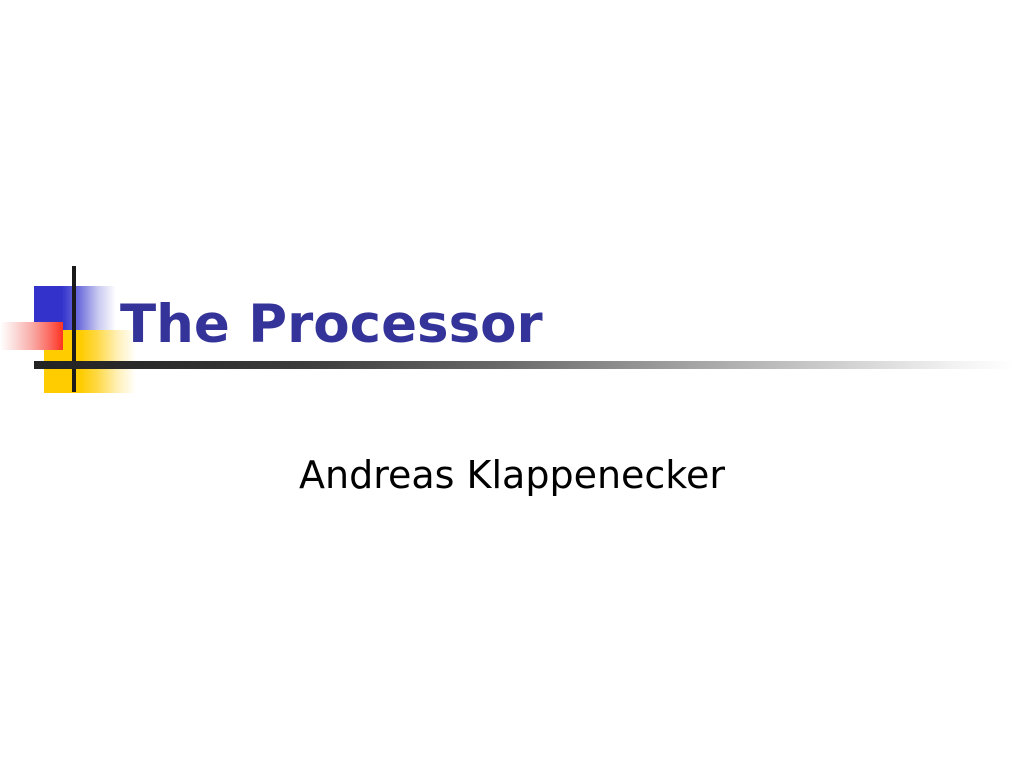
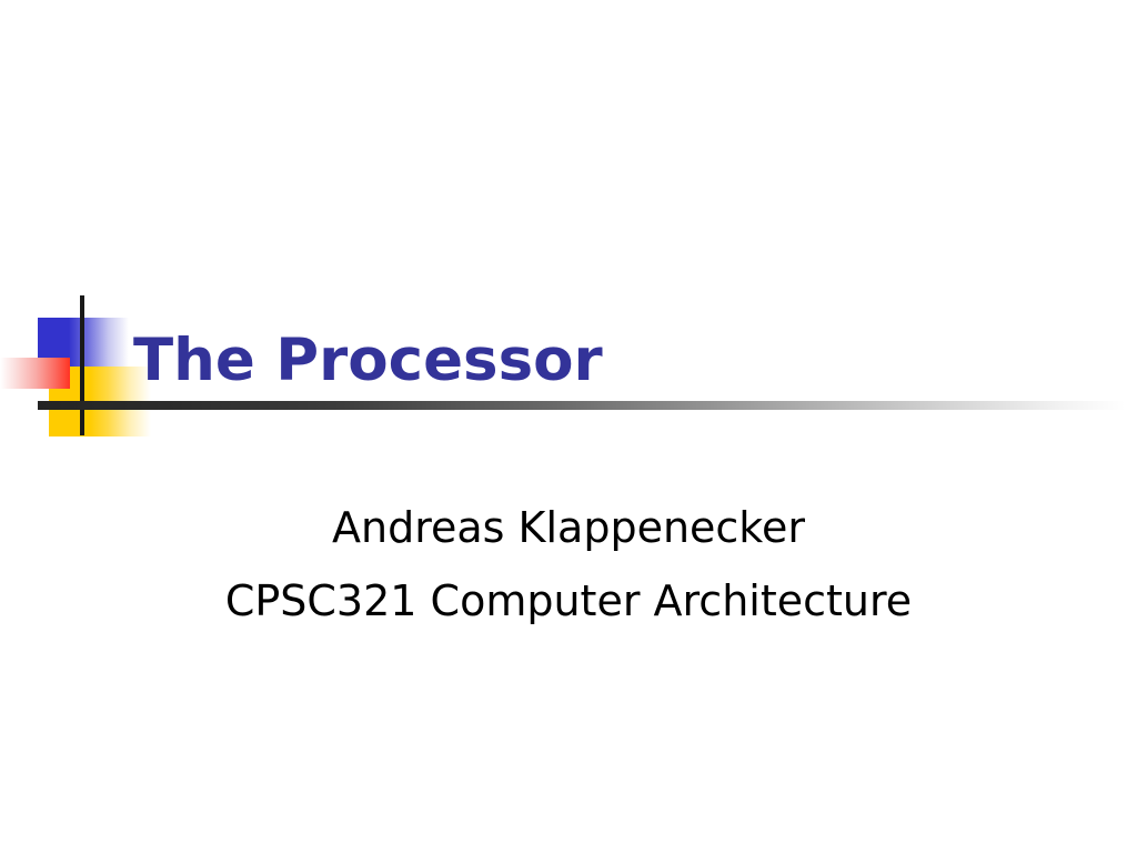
  The Processor
  Andreas Klappenecker
+ CPSC321 Computer Architecture
